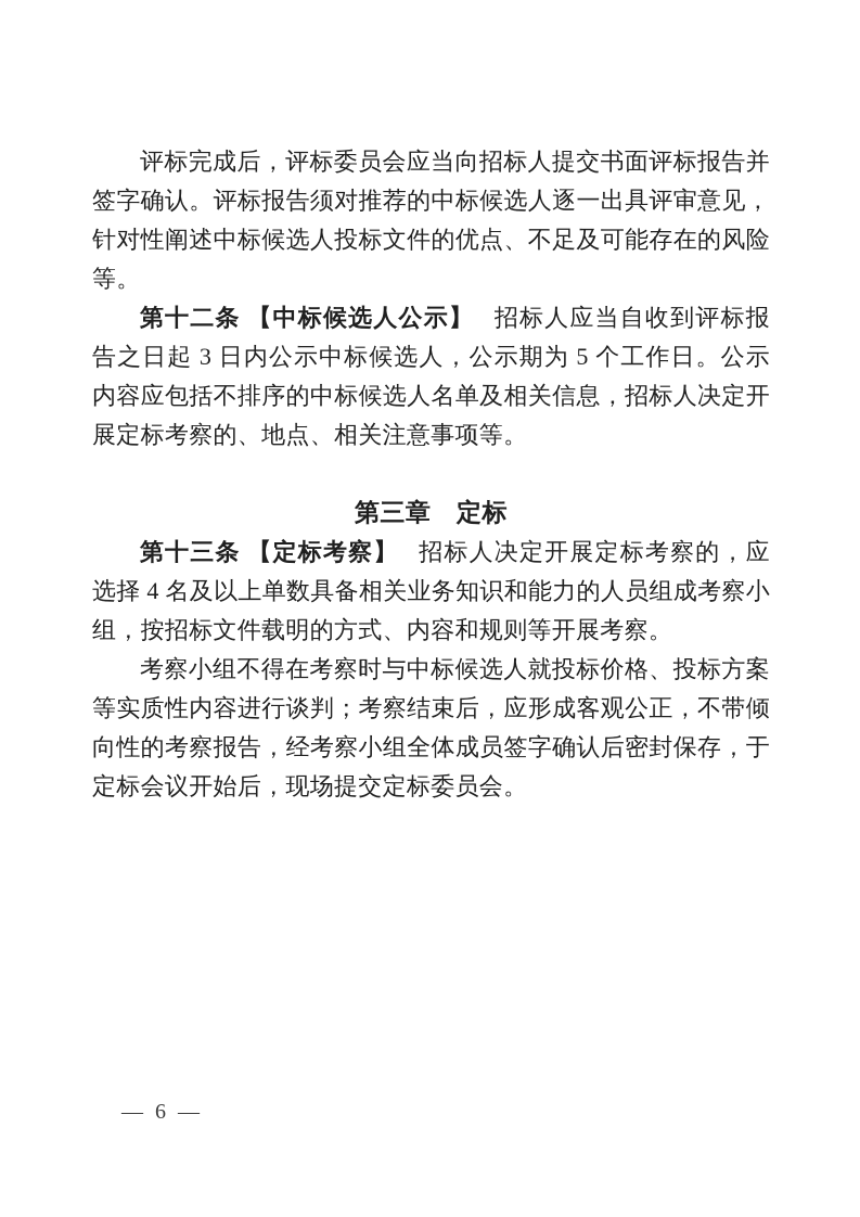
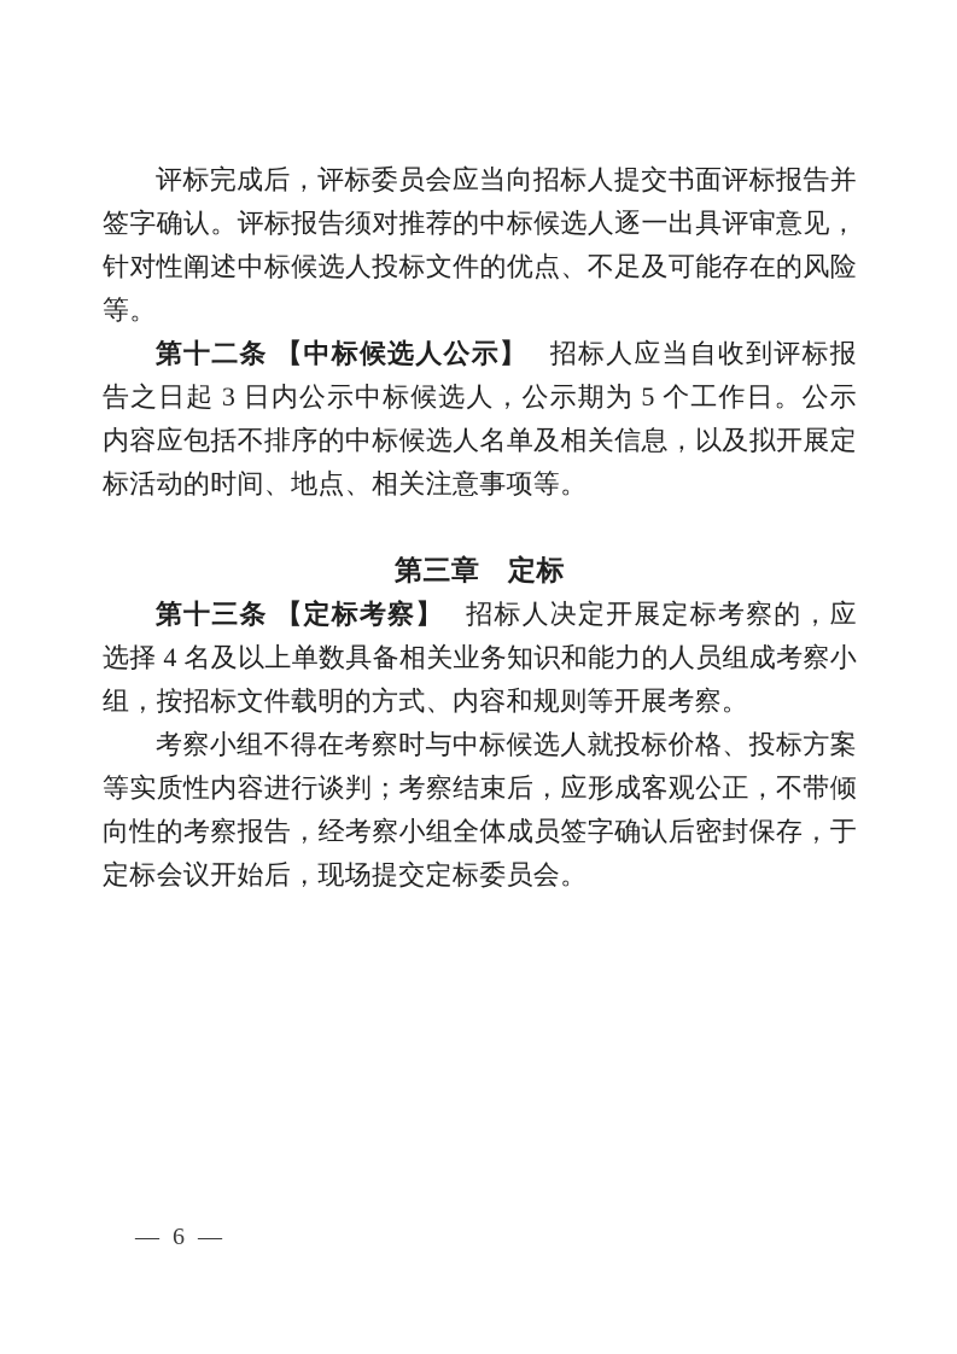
  评标完成后，评标委员会应当向招标人提交书面评标报告并签字确认。评标报告须对推荐的中标候选人逐一出具评审意见，针对性阐述中标候选人投标文件的优点、不足及可能存在的风险等。
- 第十二条 【中标候选人公示】 招标人应当自收到评标报告之日起 3 日内公示中标候选人，公示期为 5 个工作日。公示内容应包括不排序的中标候选人名单及相关信息，招标人决定开展定标考察的、地点、相关注意事项等。
+ 第十二条 【中标候选人公示】 招标人应当自收到评标报告之日起 3 日内公示中标候选人，公示期为 5 个工作日。公示内容应包括不排序的中标候选人名单及相关信息，以及拟开展定标活动的时间、地点、相关注意事项等。
  第三章 定标
  第十三条 【定标考察】 招标人决定开展定标考察的，应选择 4 名及以上单数具备相关业务知识和能力的人员组成考察小组，按招标文件载明的方式、内容和规则等开展考察。
  考察小组不得在考察时与中标候选人就投标价格、投标方案等实质性内容进行谈判；考察结束后，应形成客观公正，不带倾向性的考察报告，经考察小组全体成员签字确认后密封保存，于定标会议开始后，现场提交定标委员会。
  — 6 —
